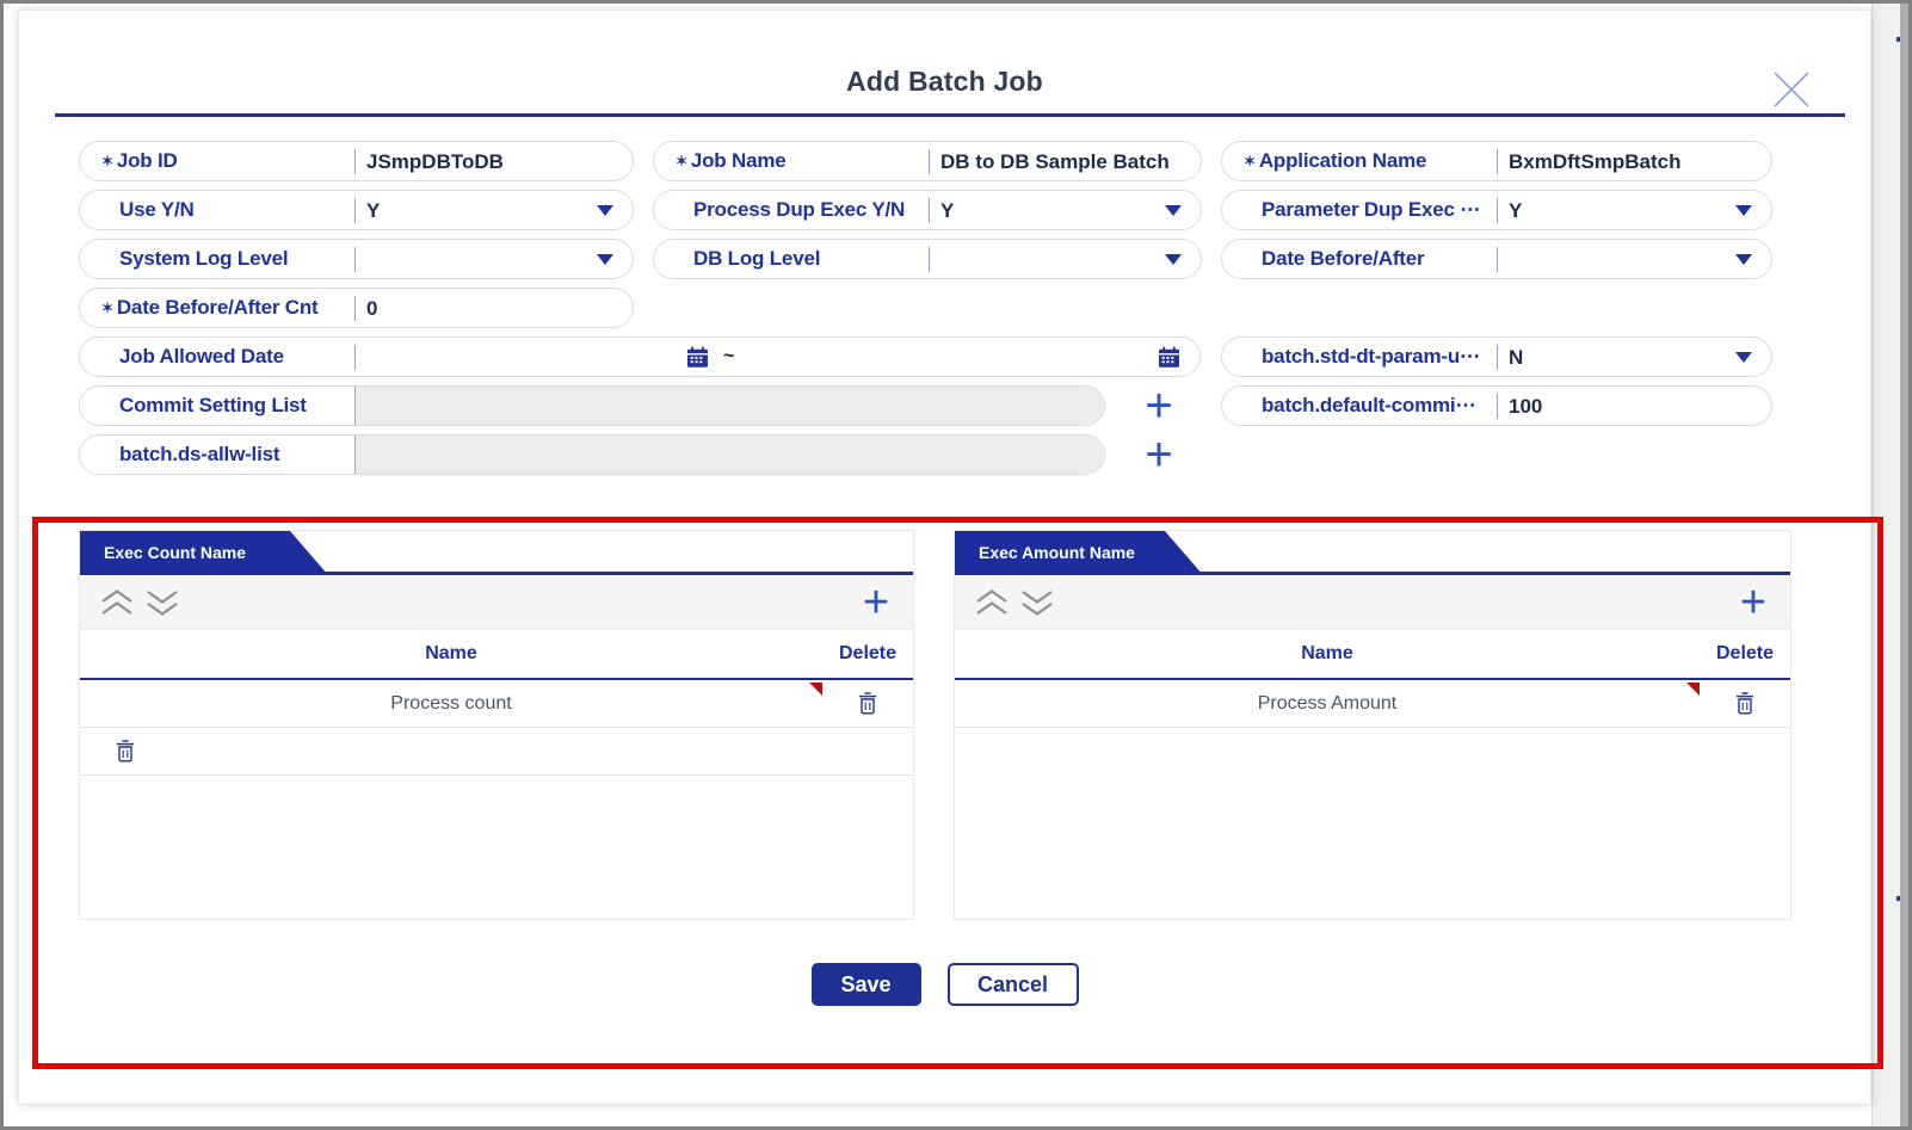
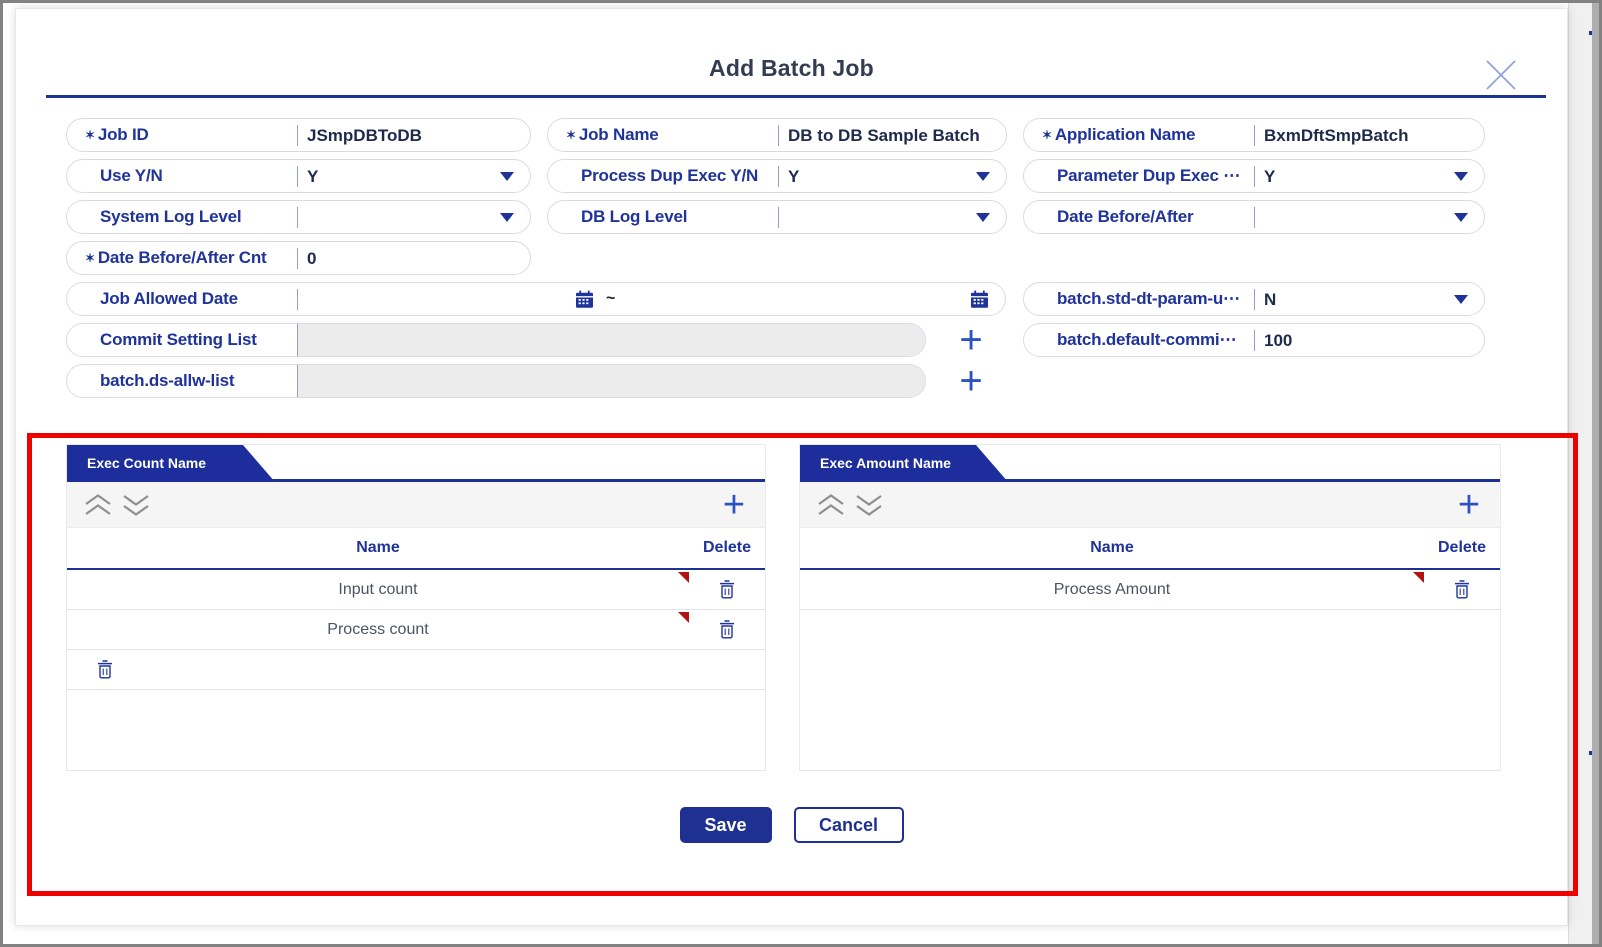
  Add Batch Job
  ✶
  Job ID
  JSmpDBToDB
  ✶
  Job Name
  DB to DB Sample Batch
  ✶
  Application Name
  BxmDftSmpBatch
  Use Y/N
  Y
  Process Dup Exec Y/N
  Y
  Parameter Dup Exec ⋯
  Y
  System Log Level
  DB Log Level
  Date Before/After
  ✶
  Date Before/After Cnt
  0
  Job Allowed Date
  ~
  batch.std-dt-param-u⋯
  N
  Commit Setting List
  +
  batch.default-commi⋯
  100
  batch.ds-allw-list
  +
  Exec Count Name
  +
  Name
  Delete
+ Input count
  Process count
  Exec Amount Name
  +
  Name
  Delete
  Process Amount
  Save
  Cancel
